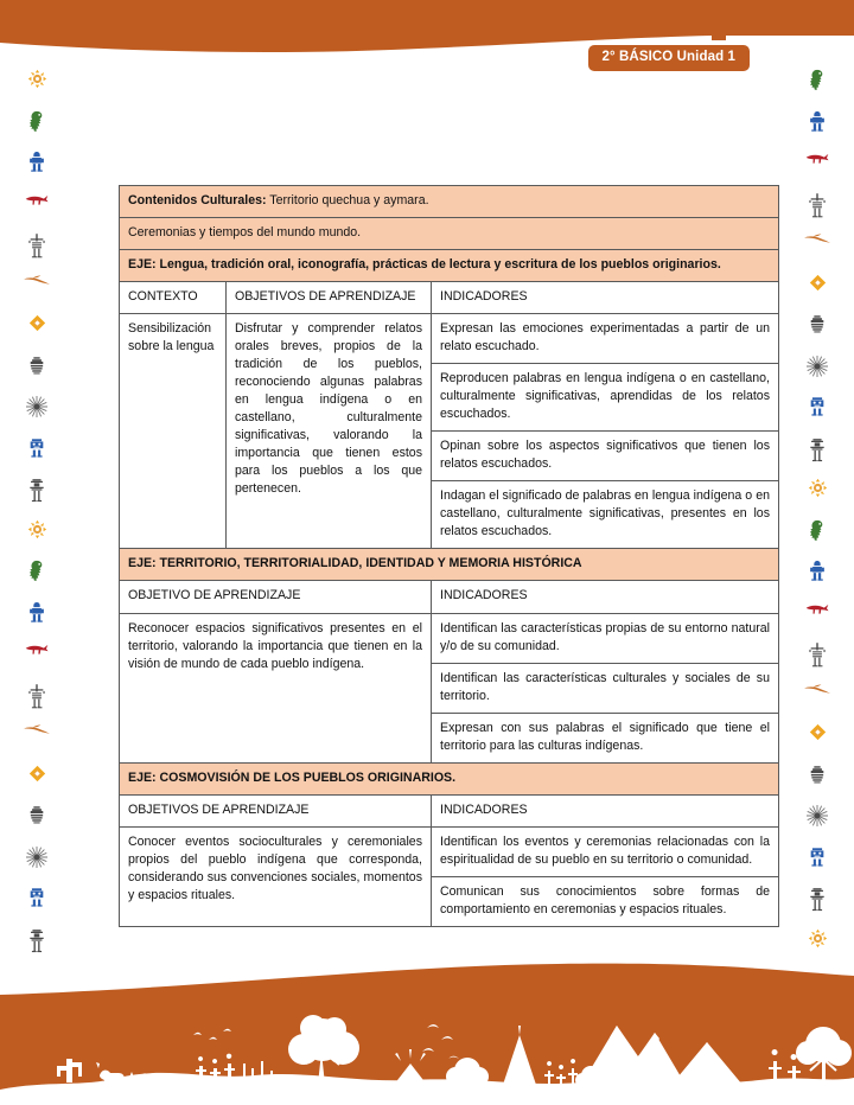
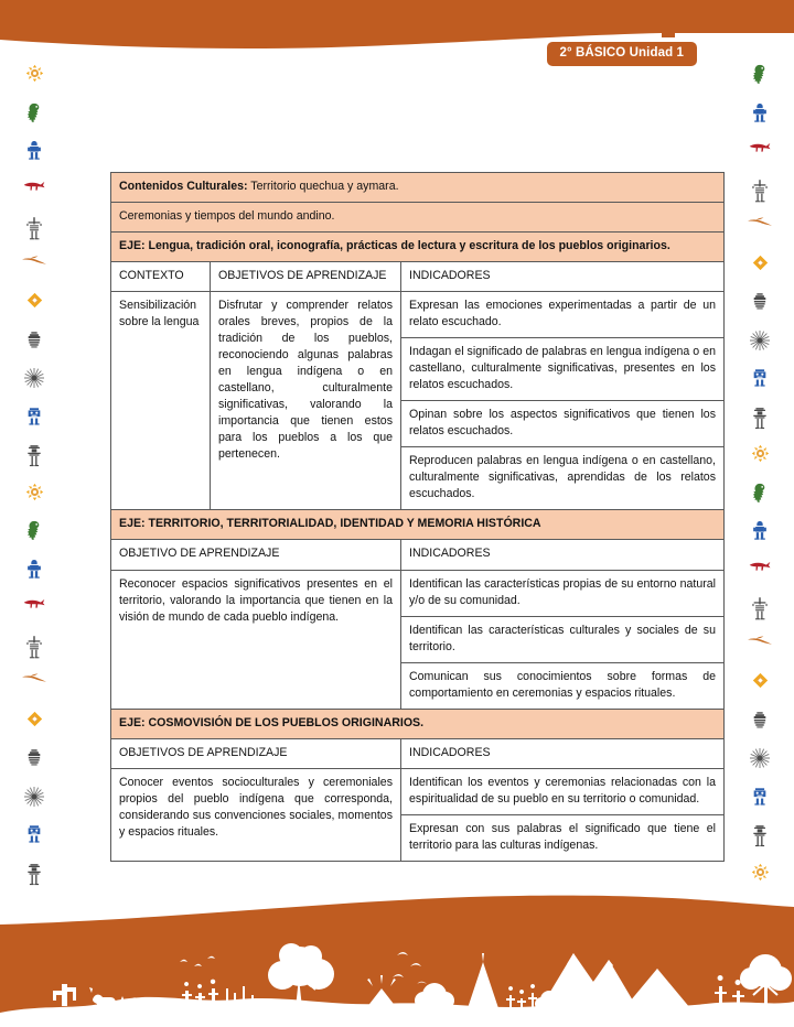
  2° BÁSICO Unidad 1
  Contenidos Culturales: Territorio quechua y aymara.
- Ceremonias y tiempos del mundo mundo.
+ Ceremonias y tiempos del mundo andino.
  EJE: Lengua, tradición oral, iconografía, prácticas de lectura y escritura de los pueblos originarios.
  CONTEXTO	OBJETIVOS DE APRENDIZAJE	INDICADORES
  Sensibilización sobre la lengua	Disfrutar y comprender relatos orales breves, propios de la tradición de los pueblos, reconociendo algunas palabras en lengua indígena o en castellano, culturalmente significativas, valorando la importancia que tienen estos para los pueblos a los que pertenecen.	Expresan las emociones experimentadas a partir de un relato escuchado.
- Reproducen palabras en lengua indígena o en castellano, culturalmente significativas, aprendidas de los relatos escuchados.
+ Indagan el significado de palabras en lengua indígena o en castellano, culturalmente significativas, presentes en los relatos escuchados.
  Opinan sobre los aspectos significativos que tienen los relatos escuchados.
- Indagan el significado de palabras en lengua indígena o en castellano, culturalmente significativas, presentes en los relatos escuchados.
+ Reproducen palabras en lengua indígena o en castellano, culturalmente significativas, aprendidas de los relatos escuchados.
  EJE: TERRITORIO, TERRITORIALIDAD, IDENTIDAD Y MEMORIA HISTÓRICA
  OBJETIVO DE APRENDIZAJE	INDICADORES
  Reconocer espacios significativos presentes en el territorio, valorando la importancia que tienen en la visión de mundo de cada pueblo indígena.	Identifican las características propias de su entorno natural y/o de su comunidad.
  Identifican las características culturales y sociales de su territorio.
- Expresan con sus palabras el significado que tiene el territorio para las culturas indígenas.
+ Comunican sus conocimientos sobre formas de comportamiento en ceremonias y espacios rituales.
  EJE: COSMOVISIÓN DE LOS PUEBLOS ORIGINARIOS.
  OBJETIVOS DE APRENDIZAJE	INDICADORES
  Conocer eventos socioculturales y ceremoniales propios del pueblo indígena que corresponda, considerando sus convenciones sociales, momentos y espacios rituales.	Identifican los eventos y ceremonias relacionadas con la espiritualidad de su pueblo en su territorio o comunidad.
- Comunican sus conocimientos sobre formas de comportamiento en ceremonias y espacios rituales.
+ Expresan con sus palabras el significado que tiene el territorio para las culturas indígenas.
